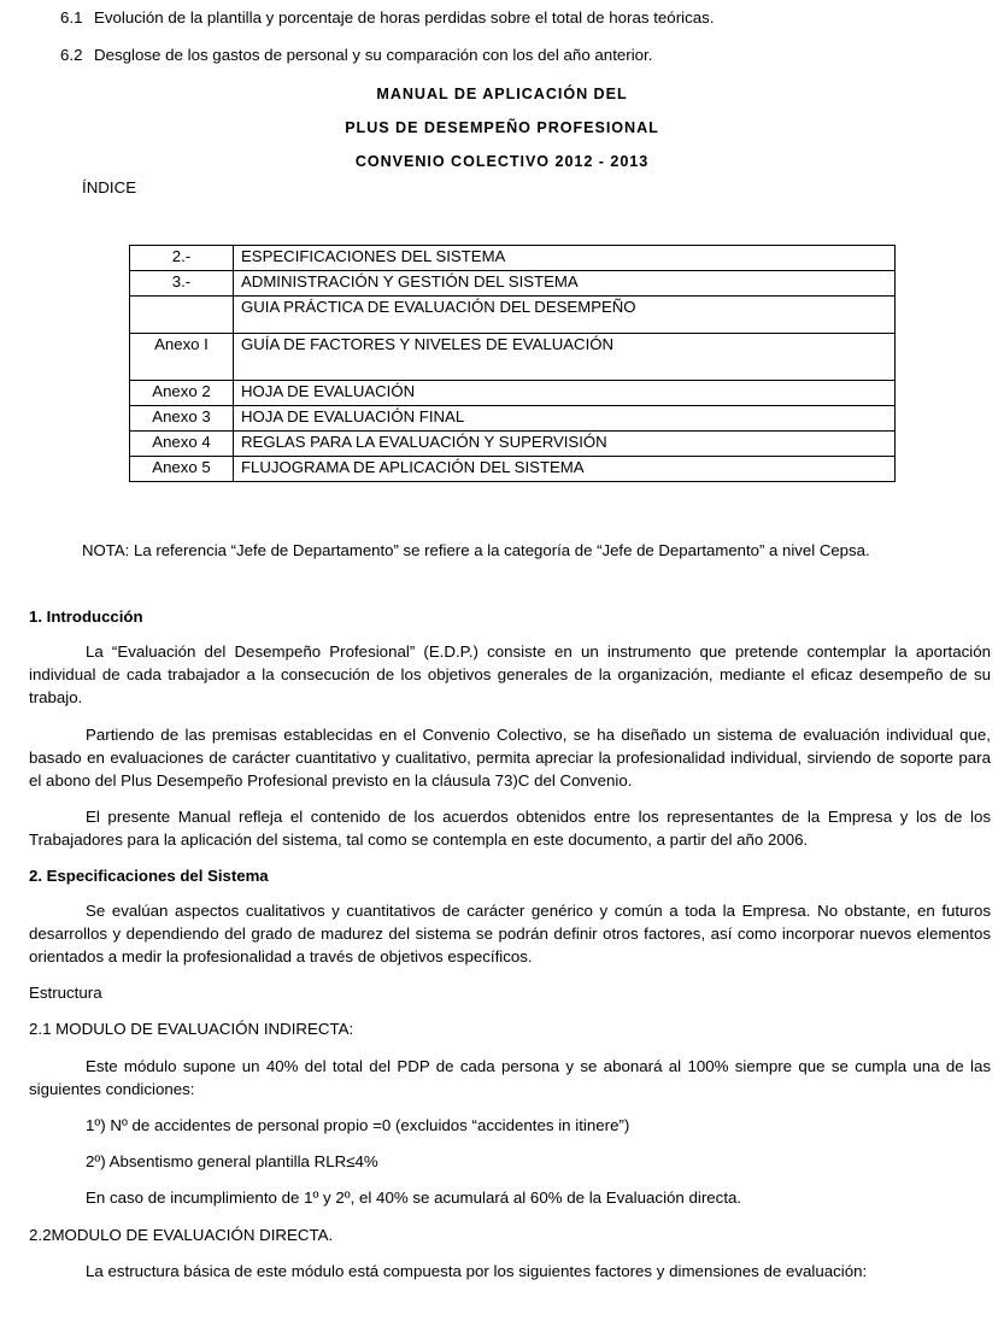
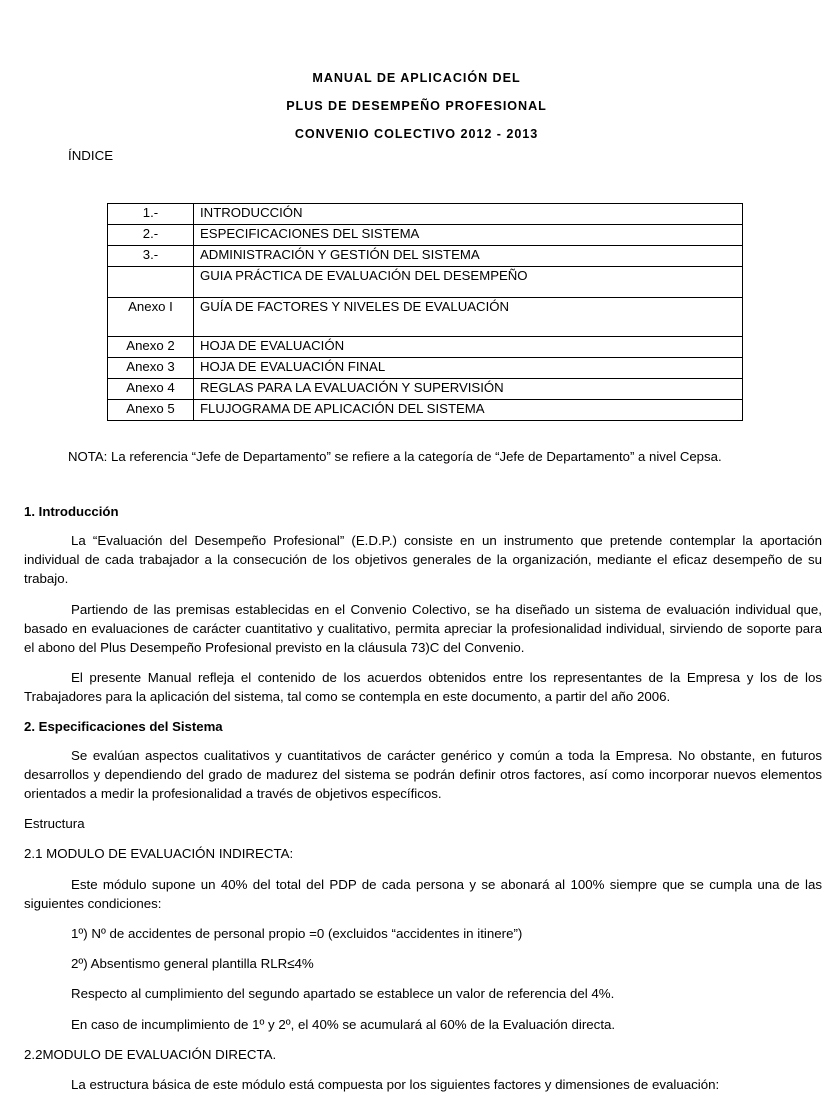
- 6.1
- Evolución de la plantilla y porcentaje de horas perdidas sobre el total de horas teóricas.
- 6.2
- Desglose de los gastos de personal y su comparación con los del año anterior.
  MANUAL DE APLICACIÓN DEL
  PLUS DE DESEMPEÑO PROFESIONAL
  CONVENIO COLECTIVO 2012 - 2013
  ÍNDICE
+ 1.-	INTRODUCCIÓN
  2.-	ESPECIFICACIONES DEL SISTEMA
  3.-	ADMINISTRACIÓN Y GESTIÓN DEL SISTEMA
  	GUIA PRÁCTICA DE EVALUACIÓN DEL DESEMPEÑO
  Anexo I	GUÍA DE FACTORES Y NIVELES DE EVALUACIÓN
  Anexo 2	HOJA DE EVALUACIÓN
  Anexo 3	HOJA DE EVALUACIÓN FINAL
  Anexo 4	REGLAS PARA LA EVALUACIÓN Y SUPERVISIÓN
  Anexo 5	FLUJOGRAMA DE APLICACIÓN DEL SISTEMA
  NOTA: La referencia “Jefe de Departamento” se refiere a la categoría de “Jefe de Departamento” a nivel Cepsa.
  1. Introducción
  La “Evaluación del Desempeño Profesional” (E.D.P.) consiste en un instrumento que pretende contemplar la aportación individual de cada trabajador a la consecución de los objetivos generales de la organización, mediante el eficaz desempeño de su trabajo.
  Partiendo de las premisas establecidas en el Convenio Colectivo, se ha diseñado un sistema de evaluación individual que, basado en evaluaciones de carácter cuantitativo y cualitativo, permita apreciar la profesionalidad individual, sirviendo de soporte para el abono del Plus Desempeño Profesional previsto en la cláusula 73)C del Convenio.
  El presente Manual refleja el contenido de los acuerdos obtenidos entre los representantes de la Empresa y los de los Trabajadores para la aplicación del sistema, tal como se contempla en este documento, a partir del año 2006.
  2. Especificaciones del Sistema
  Se evalúan aspectos cualitativos y cuantitativos de carácter genérico y común a toda la Empresa. No obstante, en futuros desarrollos y dependiendo del grado de madurez del sistema se podrán definir otros factores, así como incorporar nuevos elementos orientados a medir la profesionalidad a través de objetivos específicos.
  Estructura
  2.1 MODULO DE EVALUACIÓN INDIRECTA:
  Este módulo supone un 40% del total del PDP de cada persona y se abonará al 100% siempre que se cumpla una de las siguientes condiciones:
  1º) Nº de accidentes de personal propio =0 (excluidos “accidentes in itinere”)
  2º) Absentismo general plantilla RLR≤4%
+ Respecto al cumplimiento del segundo apartado se establece un valor de referencia del 4%.
  En caso de incumplimiento de 1º y 2º, el 40% se acumulará al 60% de la Evaluación directa.
  2.2MODULO DE EVALUACIÓN DIRECTA.
  La estructura básica de este módulo está compuesta por los siguientes factores y dimensiones de evaluación:
